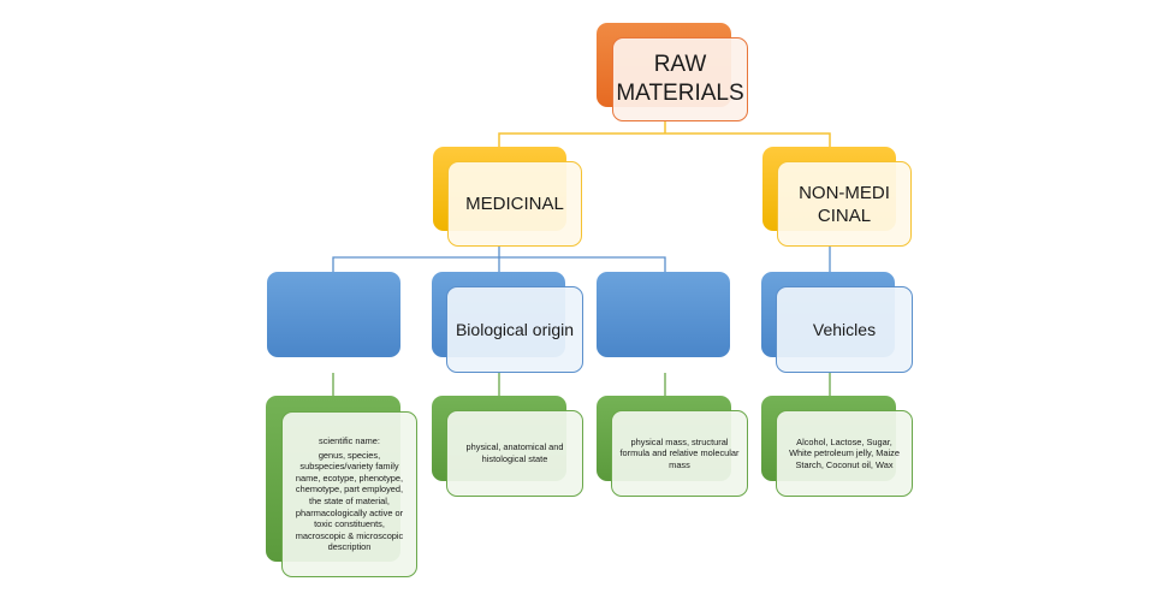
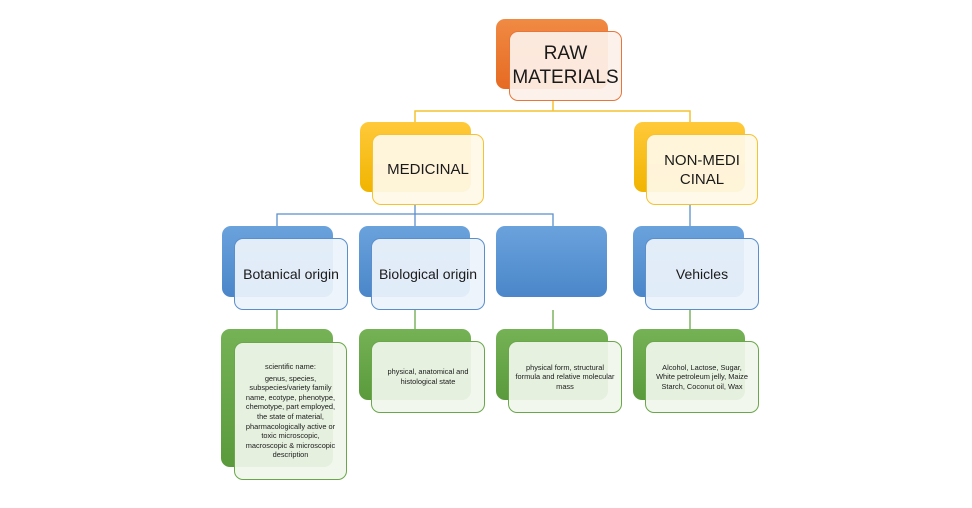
  RAW MATERIALS
  MEDICINAL
  NON-MEDICINAL
+ Botanical origin
  Biological origin
  Vehicles
  scientific name:
- genus, species, subspecies/variety family name, ecotype, phenotype, chemotype, part employed, the state of material, pharmacologically active or toxic constituents, macroscopic & microscopic description
+ genus, species, subspecies/variety family name, ecotype, phenotype, chemotype, part employed, the state of material, pharmacologically active or toxic microscopic, macroscopic & microscopic description
  physical, anatomical and histological state
- physical mass, structural formula and relative molecular mass
+ physical form, structural formula and relative molecular mass
  Alcohol, Lactose, Sugar, White petroleum jelly, Maize Starch, Coconut oil, Wax
